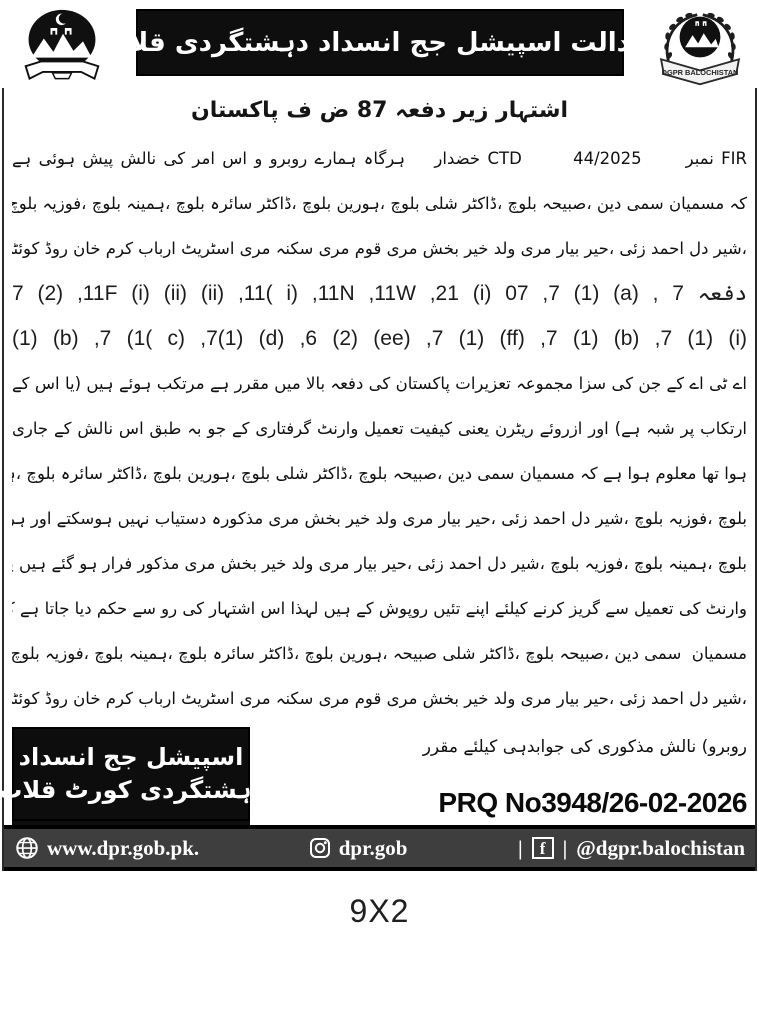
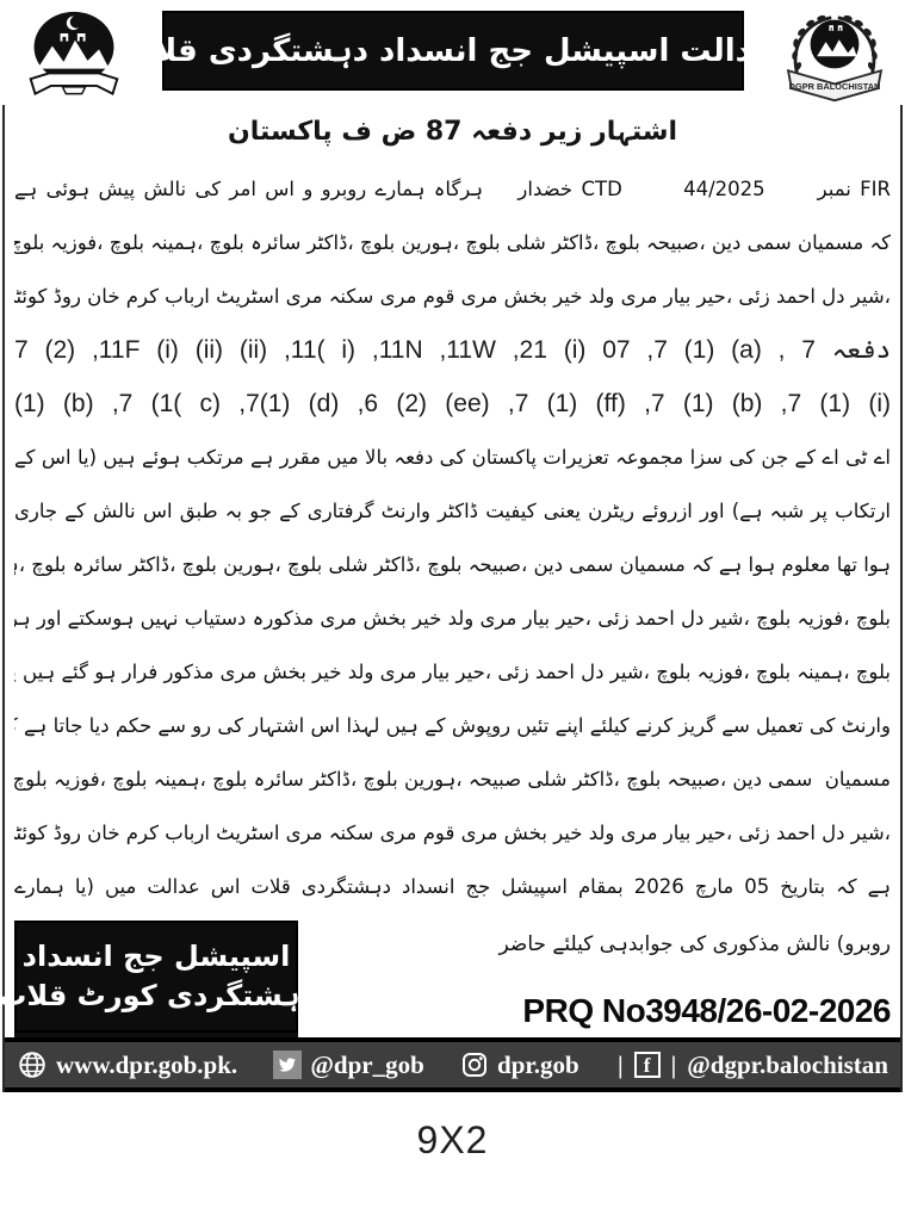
  دالت اسپیشل جج انسداد دہشتگردی قلا
  DGPR BALOCHISTAN
  اشتہار زیر دفعہ 87 ض ف پاکستان
  FIR نمبر 44/2025 CTD خضدار ہرگاہ ہمارے روبرو و اس امر کی نالش پیش ہوئی ہے
  کہ مسمیان سمی دین ،صبیحہ بلوچ ،ڈاکٹر شلی بلوچ ،ہورین بلوچ ،ڈاکٹر سائرہ بلوچ ،ہمینہ بلوچ ،فوزیہ بلوچ
  ،شیر دل احمد زئی ،حیر بیار مری ولد خیر بخش مری قوم مری سکنہ مری اسٹریٹ ارباب کرم خان روڈ کوئٹ
  دفعہ 7 (2) ,11F (i) (ii) (ii) ,11( i) ,11N ,11W ,21 (i) 07 ,7 (1) (a) , 7
  (1) (b) ,7 (1( c) ,7(1) (d) ,6 (2) (ee) ,7 (1) (ff) ,7 (1) (b) ,7 (1) (i)
  اے ٹی اے کے جن کی سزا مجموعہ تعزیرات پاکستان کی دفعہ بالا میں مقرر ہے مرتکب ہوئے ہیں (یا اس کے
- ارتکاب پر شبہ ہے) اور ازروئے ریٹرن یعنی کیفیت تعمیل وارنٹ گرفتاری کے جو بہ طبق اس نالش کے جاری
+ ارتکاب پر شبہ ہے) اور ازروئے ریٹرن یعنی کیفیت ڈاکٹر وارنٹ گرفتاری کے جو بہ طبق اس نالش کے جاری
  ہوا تھا معلوم ہوا ہے کہ مسمیان سمی دین ،صبیحہ بلوچ ،ڈاکٹر شلی بلوچ ،ہورین بلوچ ،ڈاکٹر سائرہ بلوچ ،
  بلوچ ،فوزیہ بلوچ ،شیر دل احمد زئی ،حیر بیار مری ولد خیر بخش مری مذکورہ دستیاب نہیں ہوسکتے اور ہر
  بلوچ ،ہمینہ بلوچ ،فوزیہ بلوچ ،شیر دل احمد زئی ،حیر بیار مری ولد خیر بخش مری مذکور فرار ہو گئے ہیں ی
  وارنٹ کی تعمیل سے گریز کرنے کیلئے اپنے تئیں روپوش کے ہیں لہذا اس اشتہار کی رو سے حکم دیا جاتا ہے
  مسمیان سمی دین ،صبیحہ بلوچ ،ڈاکٹر شلی صبیحہ ،ہورین بلوچ ،ڈاکٹر سائرہ بلوچ ،ہمینہ بلوچ ،فوزیہ بلوچ
  ،شیر دل احمد زئی ،حیر بیار مری ولد خیر بخش مری قوم مری سکنہ مری اسٹریٹ ارباب کرم خان روڈ کوئٹ
+ ہے کہ بتاریخ 05 مارچ 2026 بمقام اسپیشل جج انسداد دہشتگردی قلات اس عدالت میں (یا ہمارے
  اسپیشل جج انسداد
  ہشتگردی کورٹ قلات
- روبرو) نالش مذکوری کی جوابدہی کیلئے مقرر
+ روبرو) نالش مذکوری کی جوابدہی کیلئے حاضر
  PRQ No3948/26-02-2026
  www.dpr.gob.pk.
+ @dpr_gob
  dpr.gob
  |
  f
  |
  @dgpr.balochistan
  9X2
